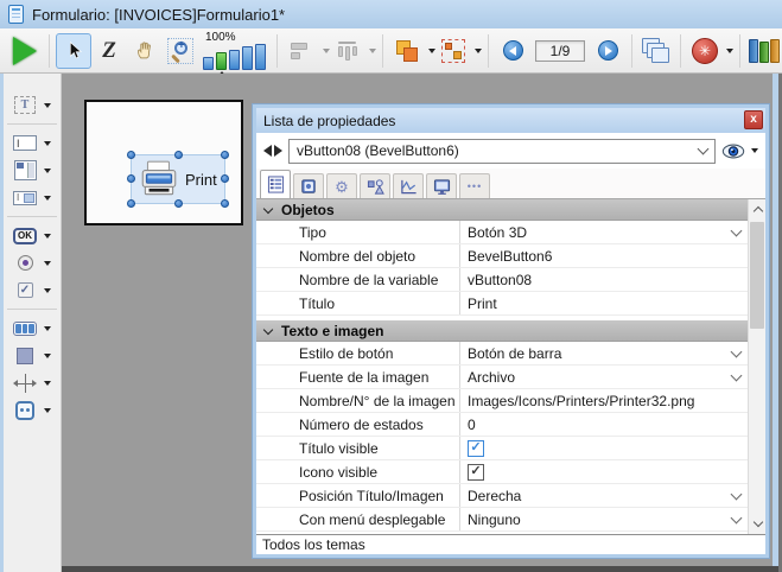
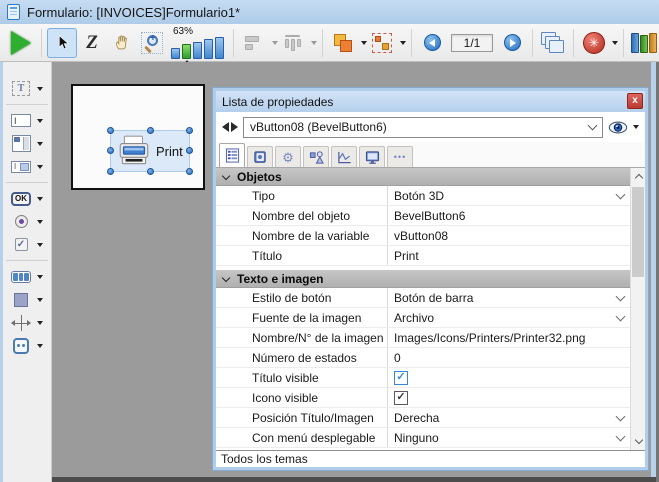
  Formulario: [INVOICES]Formulario1*
  Z
- 100%
+ 63%
- 1/9
+ 1/1
  ✳
  T
  I
  I
  OK
  ✓
  Print
  Lista de propiedades
  x
  vButton08 (BevelButton6)
  ⚙
  •••
  Objetos
  Tipo
  Botón 3D
  Nombre del objeto
  BevelButton6
  Nombre de la variable
  vButton08
  Título
  Print
  Texto e imagen
  Estilo de botón
  Botón de barra
  Fuente de la imagen
  Archivo
  Nombre/N° de la imagen
  Images/Icons/Printers/Printer32.png
  Número de estados
  0
  Título visible
  ✓
  Icono visible
  ✓
  Posición Título/Imagen
  Derecha
  Con menú desplegable
  Ninguno
  Todos los temas
